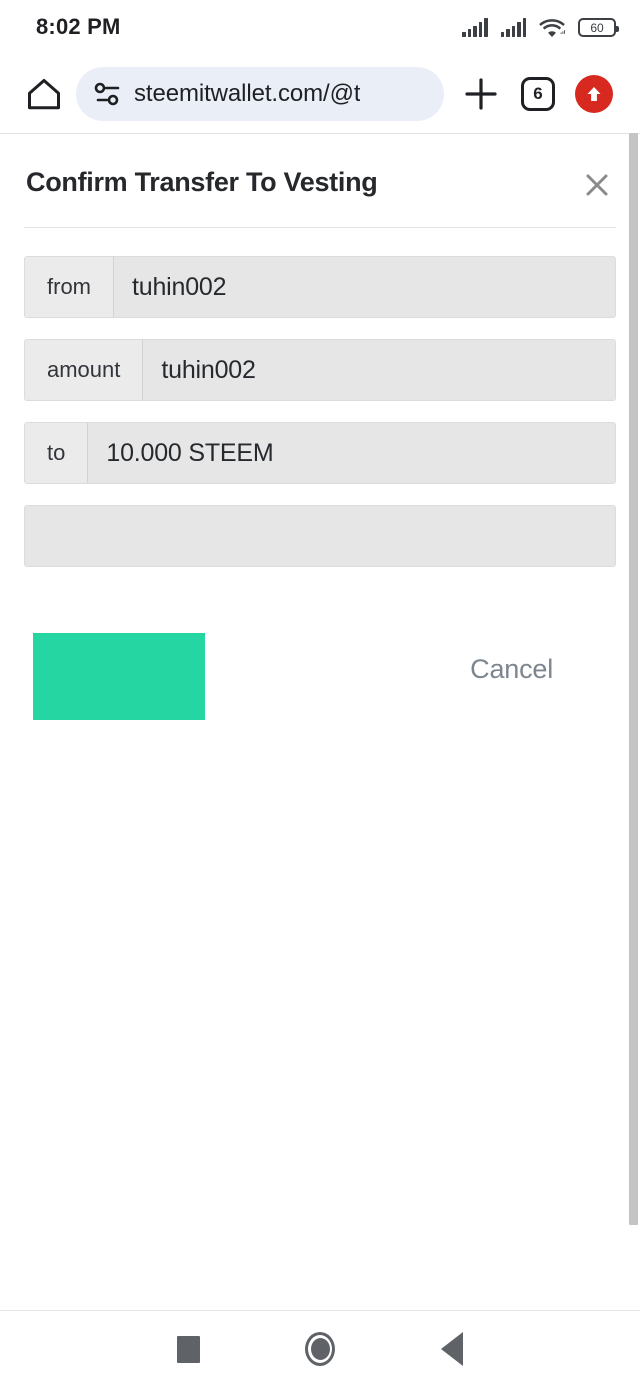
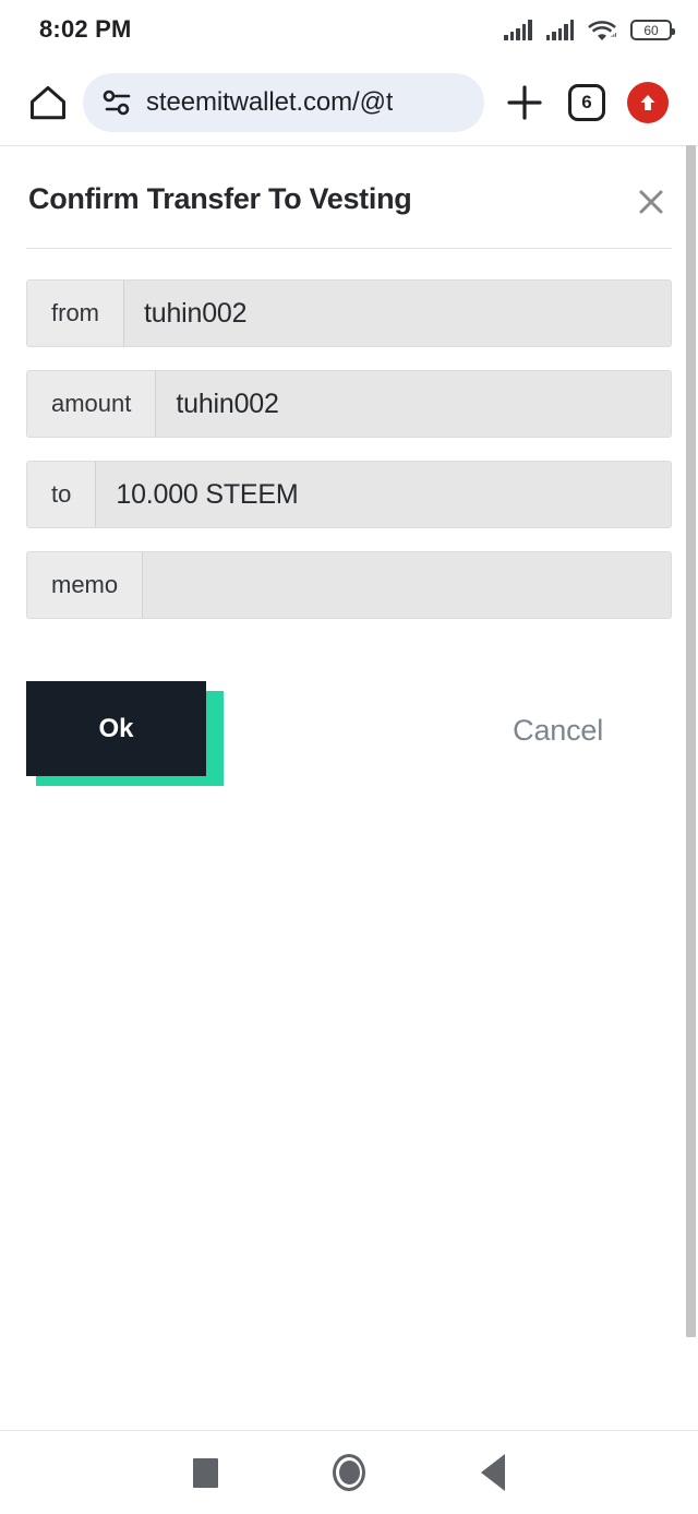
  8:02 PM
  60
  steemitwallet.com/@t
  6
  Confirm Transfer To Vesting
  from
  tuhin002
  amount
  tuhin002
  to
  10.000 STEEM
+ memo
+ Ok
  Cancel
